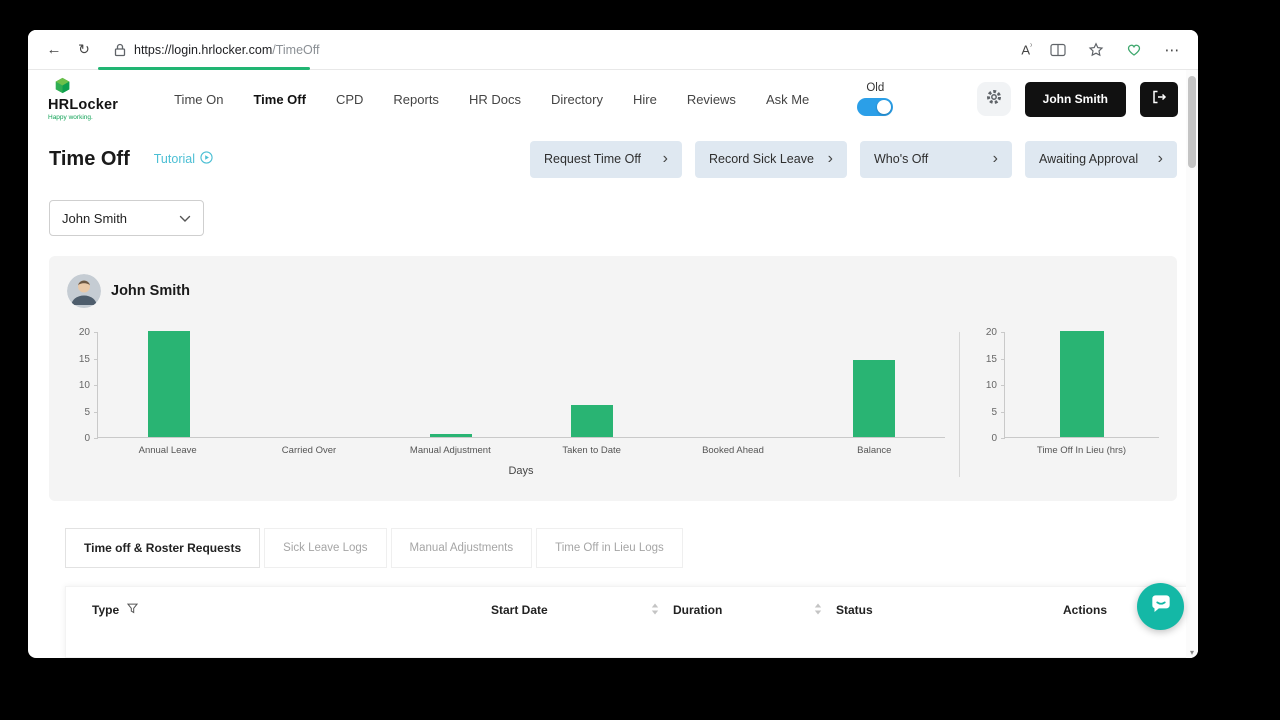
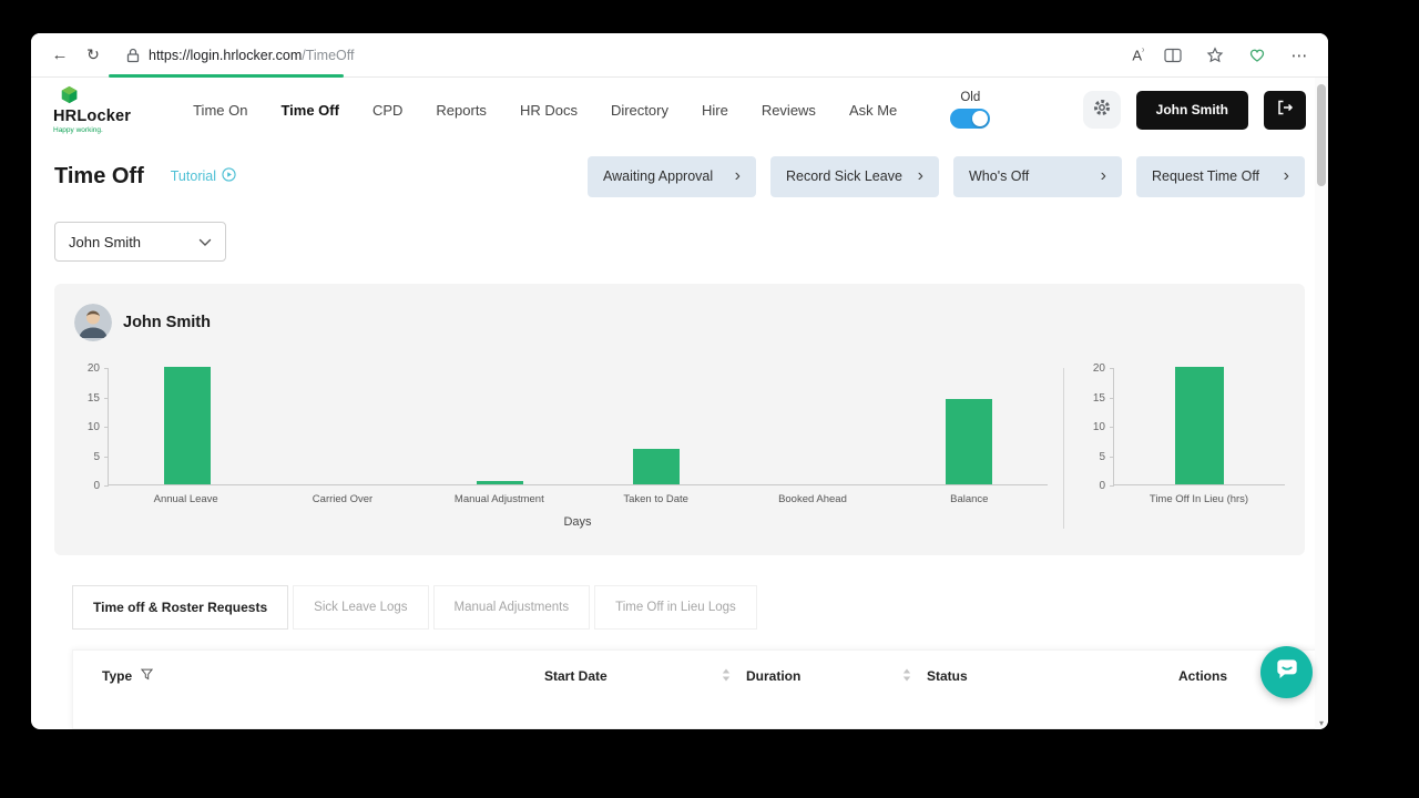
  ←
  ↻
  https://login.hrlocker.com/TimeOff
  A⁾
  ⋯
  HRLocker
  Time On
  Time Off
  CPD
  Reports
  HR Docs
  Directory
  Hire
  Reviews
  Ask Me
  Old
  John Smith
  Time Off
  Tutorial
- Request Time Off
+ Awaiting Approval
  ›
  Record Sick Leave
  ›
  Who's Off
  ›
- Awaiting Approval
+ Request Time Off
  ›
  John Smith
  John Smith
  0
  5
  10
  15
  20
  Annual Leave
  Carried Over
  Manual Adjustment
  Taken to Date
  Booked Ahead
  Balance
  Days
  0
  5
  10
  15
  20
  Time Off In Lieu (hrs)
  Time off & Roster Requests
  Sick Leave Logs
  Manual Adjustments
  Time Off in Lieu Logs
  Type
  Start Date
  Duration
  Status
  Actions
  ▾
